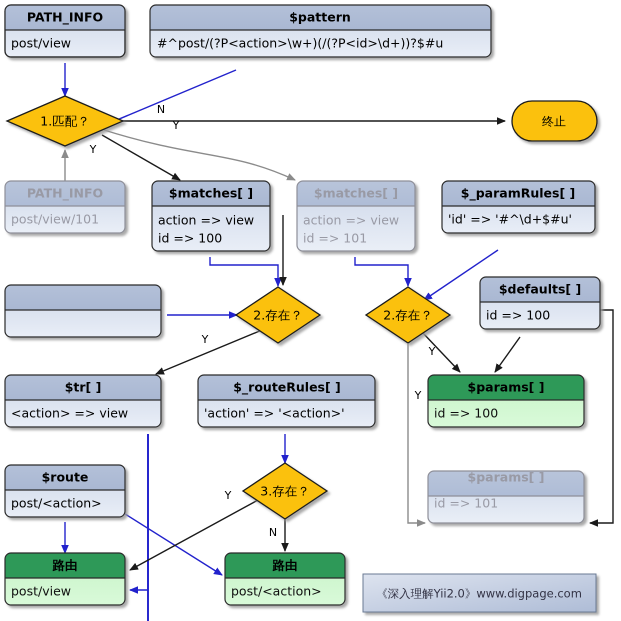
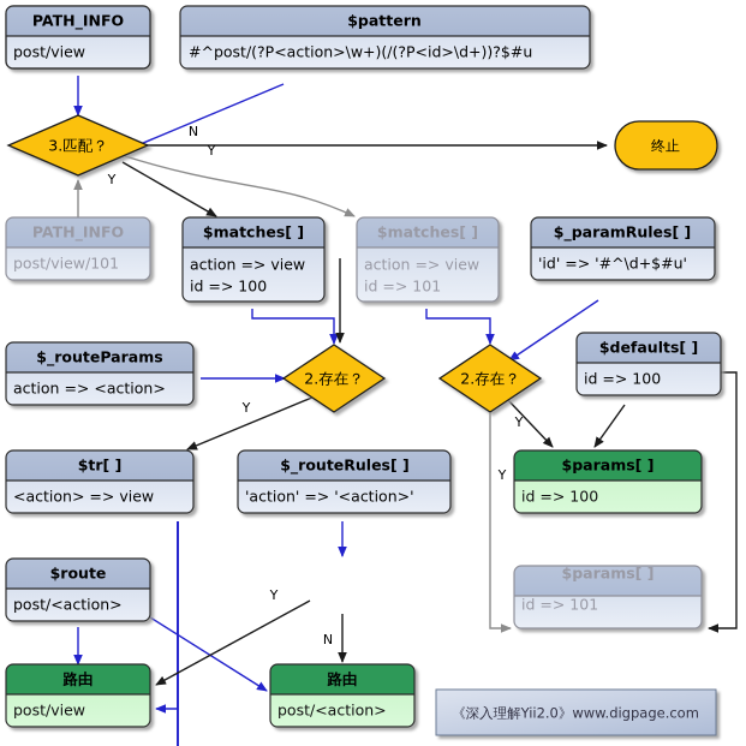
  N
  Y
  Y
  Y
  Y
  Y
  Y
  N
  PATH_INFO
  post/view
  $pattern
  #^post/(?P<action>\w+)(/(?P<id>\d+))?$#u
- 1.匹配？
+ 3.匹配？
  终止
  PATH_INFO
  post/view/101
  $matches[ ]
  action => view
  id => 100
  $matches[ ]
  action => view
  id => 101
  $_paramRules[ ]
  'id' => '#^\d+$#u'
  $defaults[ ]
  id => 100
+ $_routeParams
+ action => <action>
  2.存在？
  2.存在？
  $tr[ ]
  <action> => view
  $_routeRules[ ]
  'action' => '<action>'
  $params[ ]
  id => 100
  $params[ ]
  id => 101
  $route
  post/<action>
- 3.存在？
  路由
  post/view
  路由
  post/<action>
  《深入理解Yii2.0》www.digpage.com
